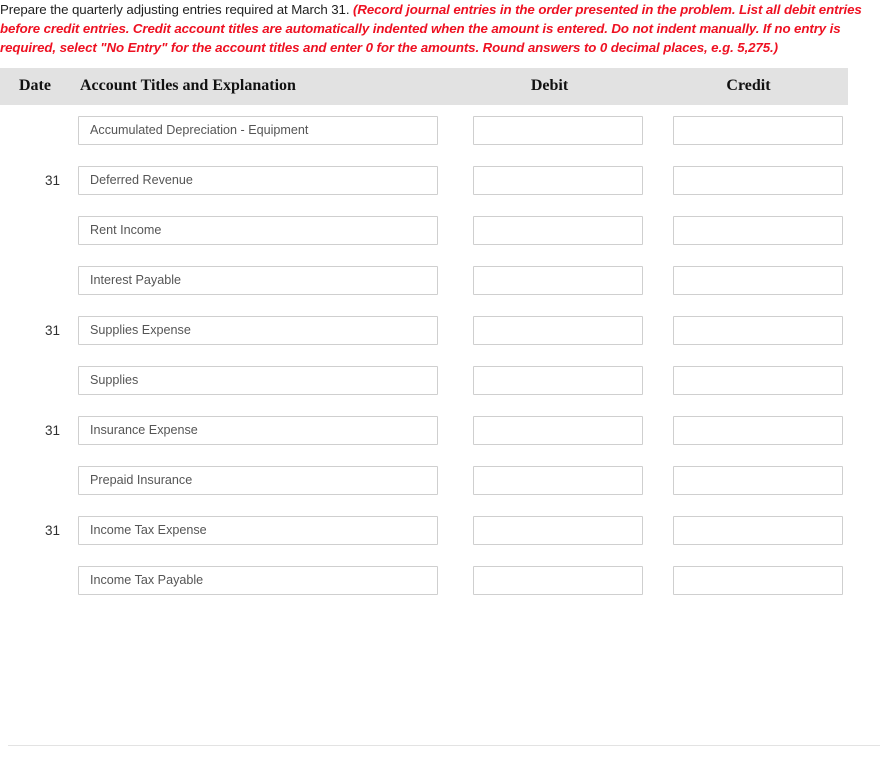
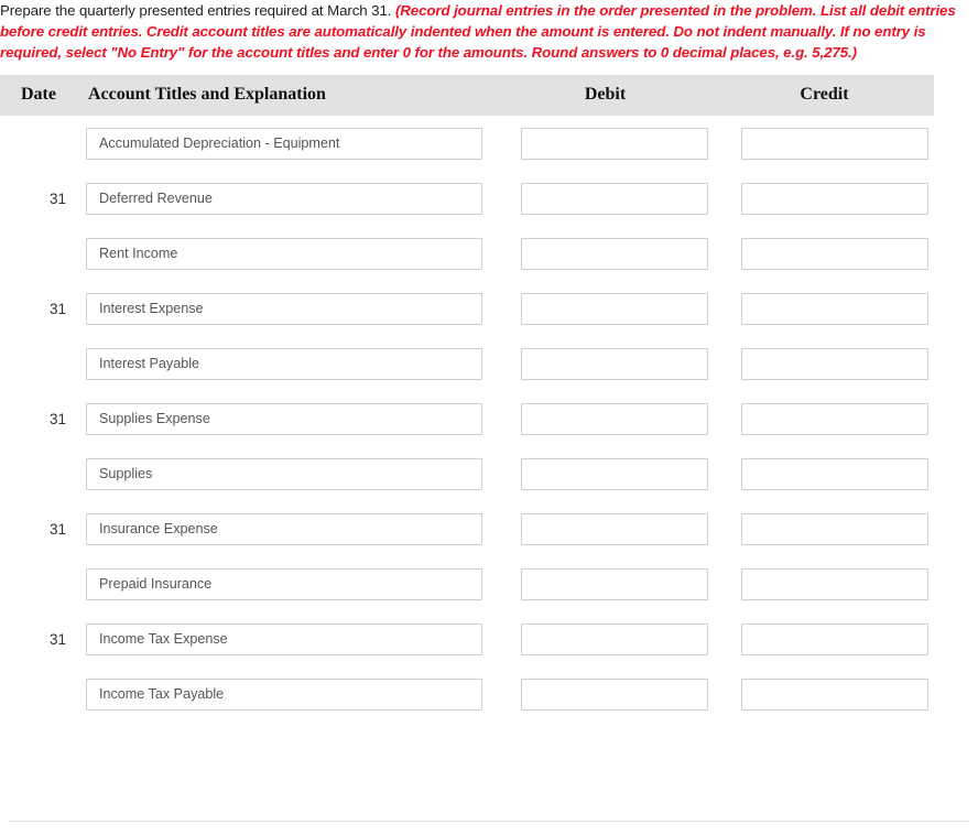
- Prepare the quarterly adjusting entries required at March 31. (Record journal entries in the order presented in the problem. List all debit entries before credit entries. Credit account titles are automatically indented when the amount is entered. Do not indent manually. If no entry is required, select "No Entry" for the account titles and enter 0 for the amounts. Round answers to 0 decimal places, e.g. 5,275.)
+ Prepare the quarterly presented entries required at March 31. (Record journal entries in the order presented in the problem. List all debit entries before credit entries. Credit account titles are automatically indented when the amount is entered. Do not indent manually. If no entry is required, select "No Entry" for the account titles and enter 0 for the amounts. Round answers to 0 decimal places, e.g. 5,275.)
  Date	Account Titles and Explanation	Debit	Credit
  	Accumulated Depreciation - Equipment
  31	Deferred Revenue
  	Rent Income
+ 31	Interest Expense
  	Interest Payable
  31	Supplies Expense
  	Supplies
  31	Insurance Expense
  	Prepaid Insurance
  31	Income Tax Expense
  	Income Tax Payable
